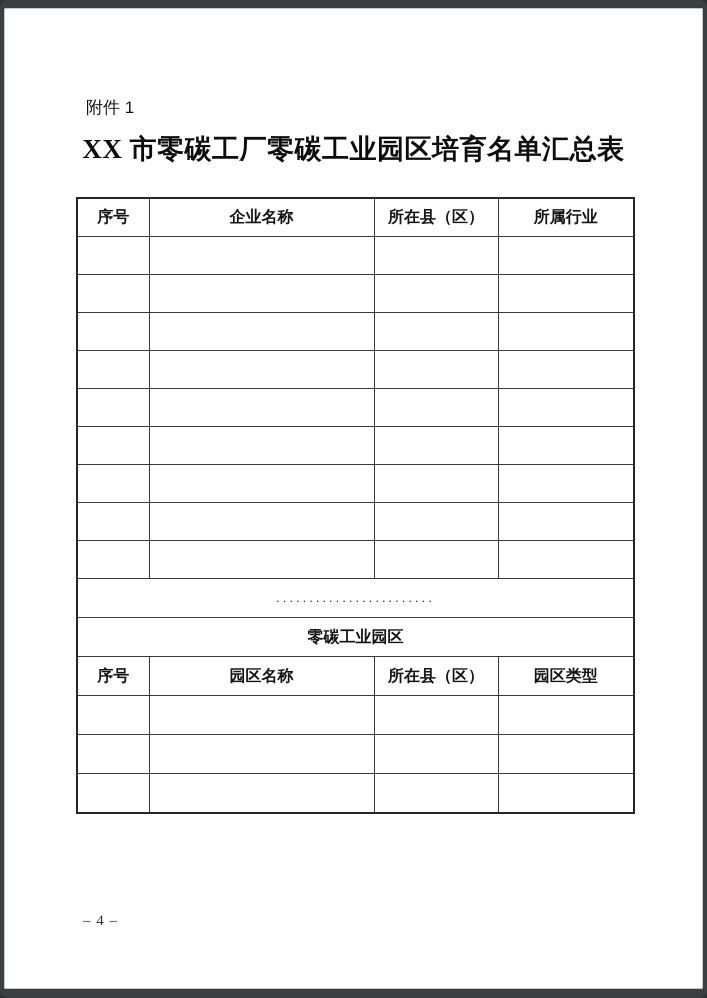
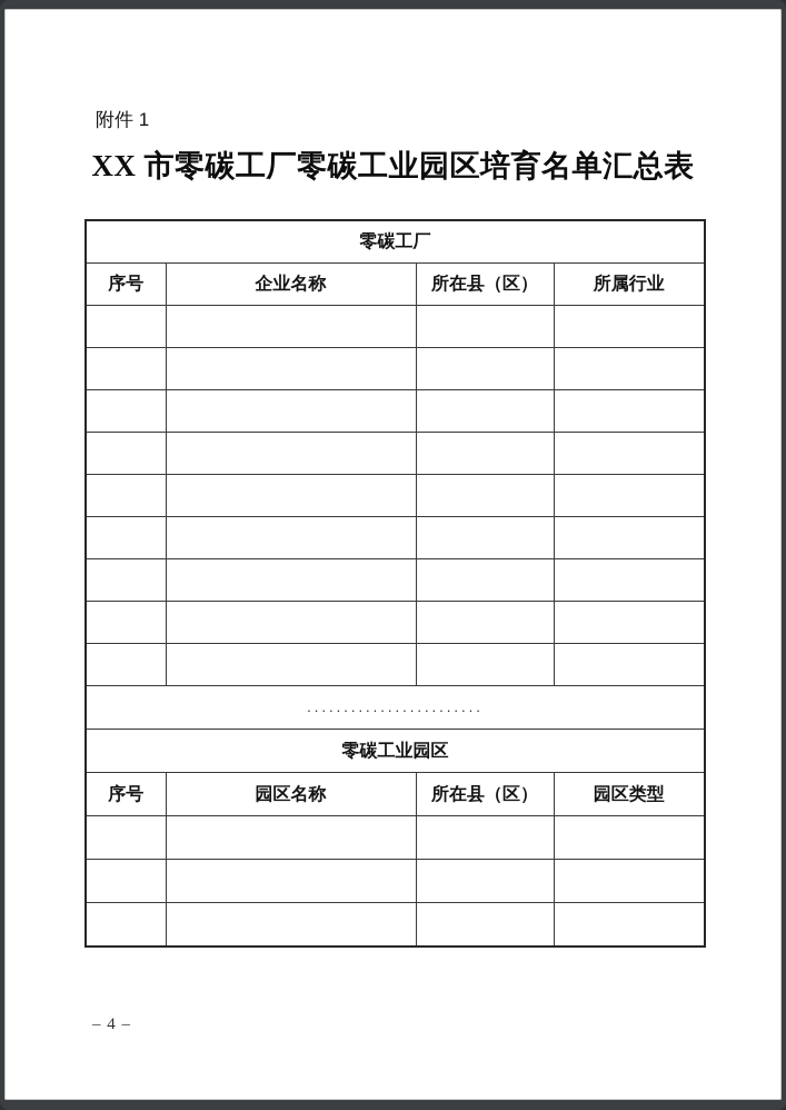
  附件 1
  XX 市零碳工厂零碳工业园区培育名单汇总表
+ 零碳工厂
  序号	企业名称	所在县（区）	所属行业
  ........................
  零碳工业园区
  序号	园区名称	所在县（区）	园区类型
  – 4 –
